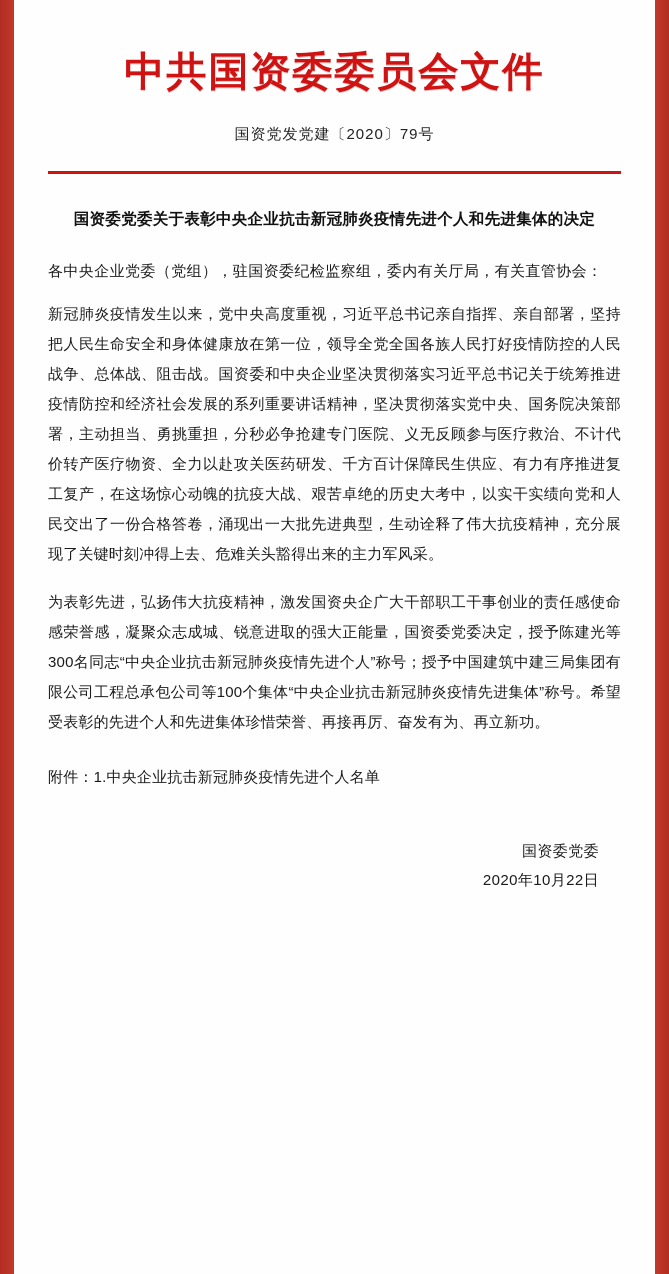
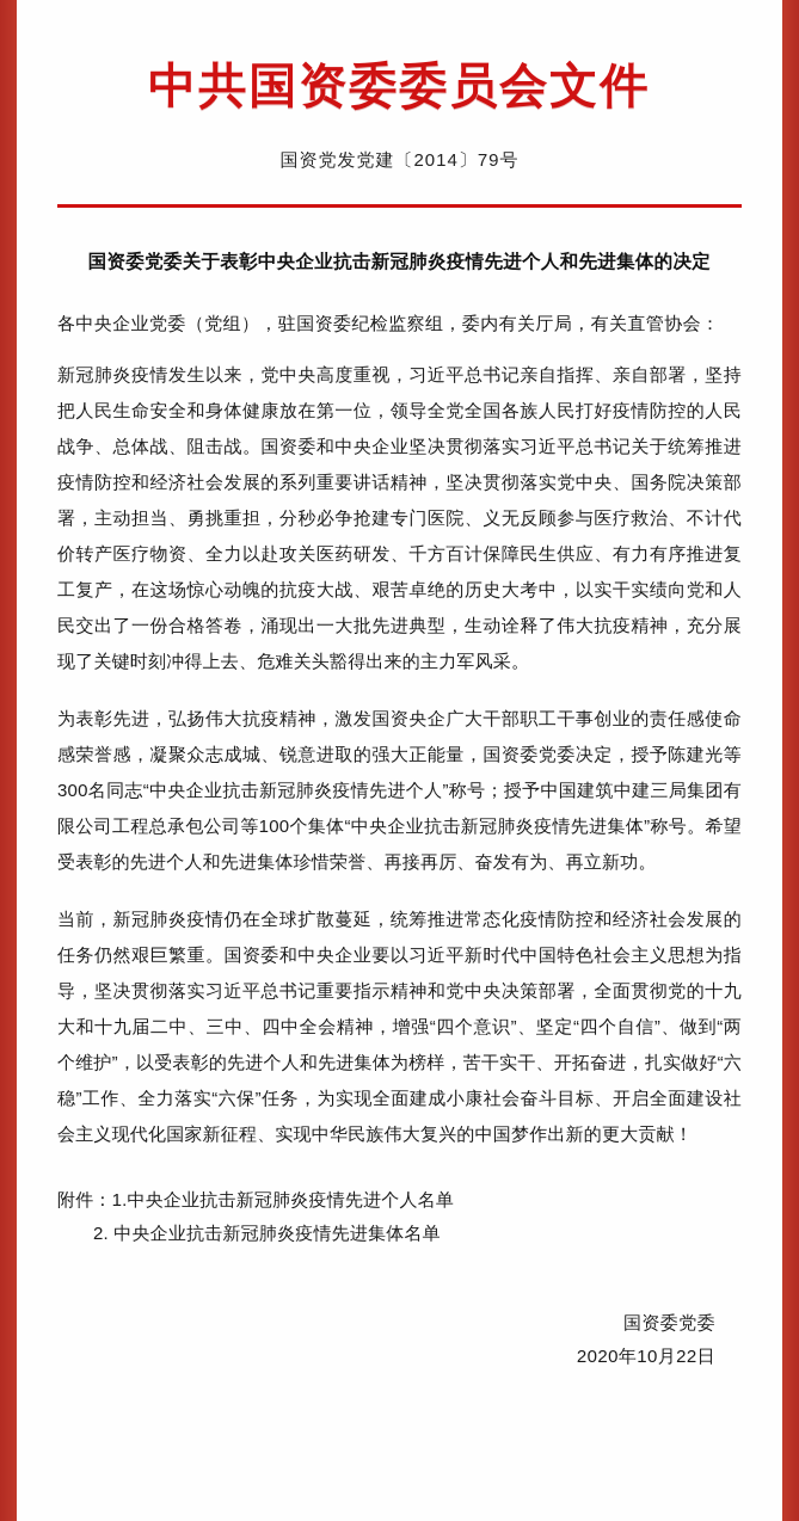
  中共国资委委员会文件
- 国资党发党建〔2020〕79号
+ 国资党发党建〔2014〕79号
  国资委党委关于表彰中央企业抗击新冠肺炎疫情先进个人和先进集体的决定
  各中央企业党委（党组），驻国资委纪检监察组，委内有关厅局，有关直管协会：
  新冠肺炎疫情发生以来，党中央高度重视，习近平总书记亲自指挥、亲自部署，坚持把人民生命安全和身体健康放在第一位，领导全党全国各族人民打好疫情防控的人民战争、总体战、阻击战。国资委和中央企业坚决贯彻落实习近平总书记关于统筹推进疫情防控和经济社会发展的系列重要讲话精神，坚决贯彻落实党中央、国务院决策部署，主动担当、勇挑重担，分秒必争抢建专门医院、义无反顾参与医疗救治、不计代价转产医疗物资、全力以赴攻关医药研发、千方百计保障民生供应、有力有序推进复工复产，在这场惊心动魄的抗疫大战、艰苦卓绝的历史大考中，以实干实绩向党和人民交出了一份合格答卷，涌现出一大批先进典型，生动诠释了伟大抗疫精神，充分展现了关键时刻冲得上去、危难关头豁得出来的主力军风采。
  为表彰先进，弘扬伟大抗疫精神，激发国资央企广大干部职工干事创业的责任感使命感荣誉感，凝聚众志成城、锐意进取的强大正能量，国资委党委决定，授予陈建光等300名同志“中央企业抗击新冠肺炎疫情先进个人”称号；授予中国建筑中建三局集团有限公司工程总承包公司等100个集体“中央企业抗击新冠肺炎疫情先进集体”称号。希望受表彰的先进个人和先进集体珍惜荣誉、再接再厉、奋发有为、再立新功。
+ 当前，新冠肺炎疫情仍在全球扩散蔓延，统筹推进常态化疫情防控和经济社会发展的任务仍然艰巨繁重。国资委和中央企业要以习近平新时代中国特色社会主义思想为指导，坚决贯彻落实习近平总书记重要指示精神和党中央决策部署，全面贯彻党的十九大和十九届二中、三中、四中全会精神，增强“四个意识”、坚定“四个自信”、做到“两个维护”，以受表彰的先进个人和先进集体为榜样，苦干实干、开拓奋进，扎实做好“六稳”工作、全力落实“六保”任务，为实现全面建成小康社会奋斗目标、开启全面建设社会主义现代化国家新征程、实现中华民族伟大复兴的中国梦作出新的更大贡献！
  附件：1.中央企业抗击新冠肺炎疫情先进个人名单
+ 2. 中央企业抗击新冠肺炎疫情先进集体名单
  国资委党委
  2020年10月22日
